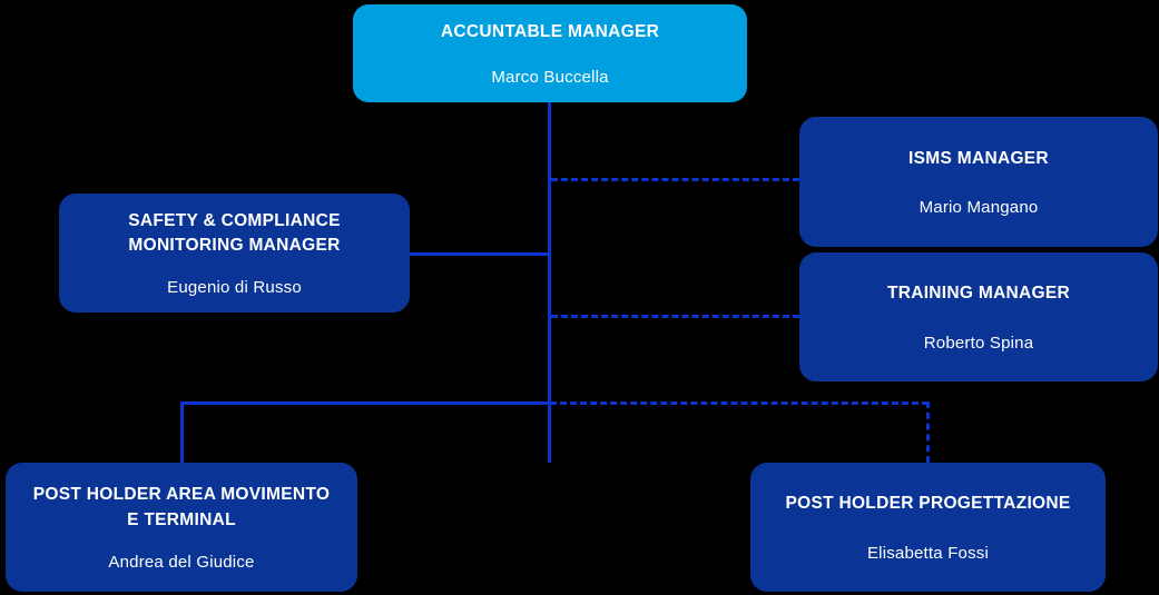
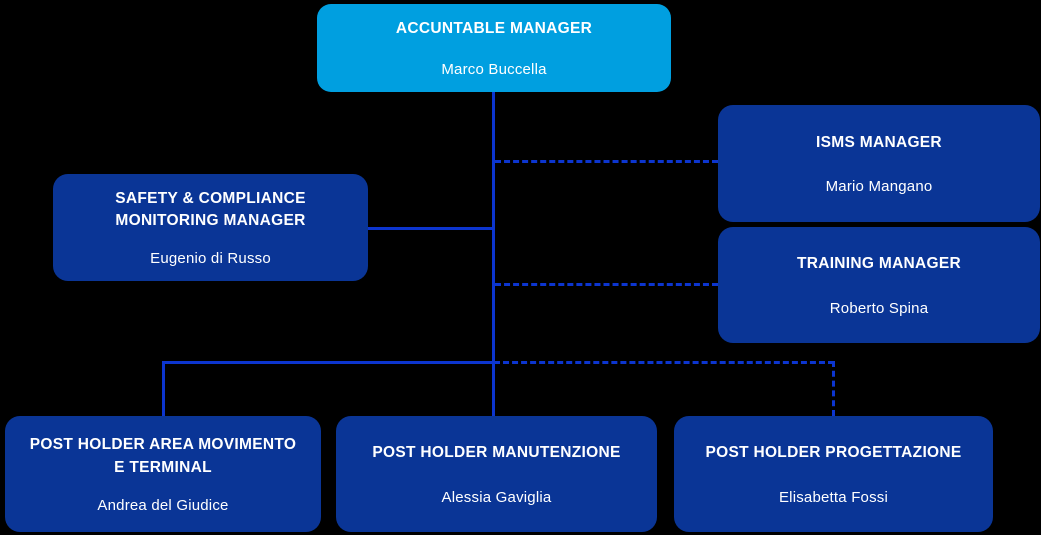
  ACCUNTABLE MANAGER
  Marco Buccella
  ISMS MANAGER
  Mario Mangano
  TRAINING MANAGER
  Roberto Spina
  SAFETY & COMPLIANCE MONITORING MANAGER
  Eugenio di Russo
  POST HOLDER AREA MOVIMENTO E TERMINAL
  Andrea del Giudice
+ POST HOLDER MANUTENZIONE
+ Alessia Gaviglia
  POST HOLDER PROGETTAZIONE
  Elisabetta Fossi
